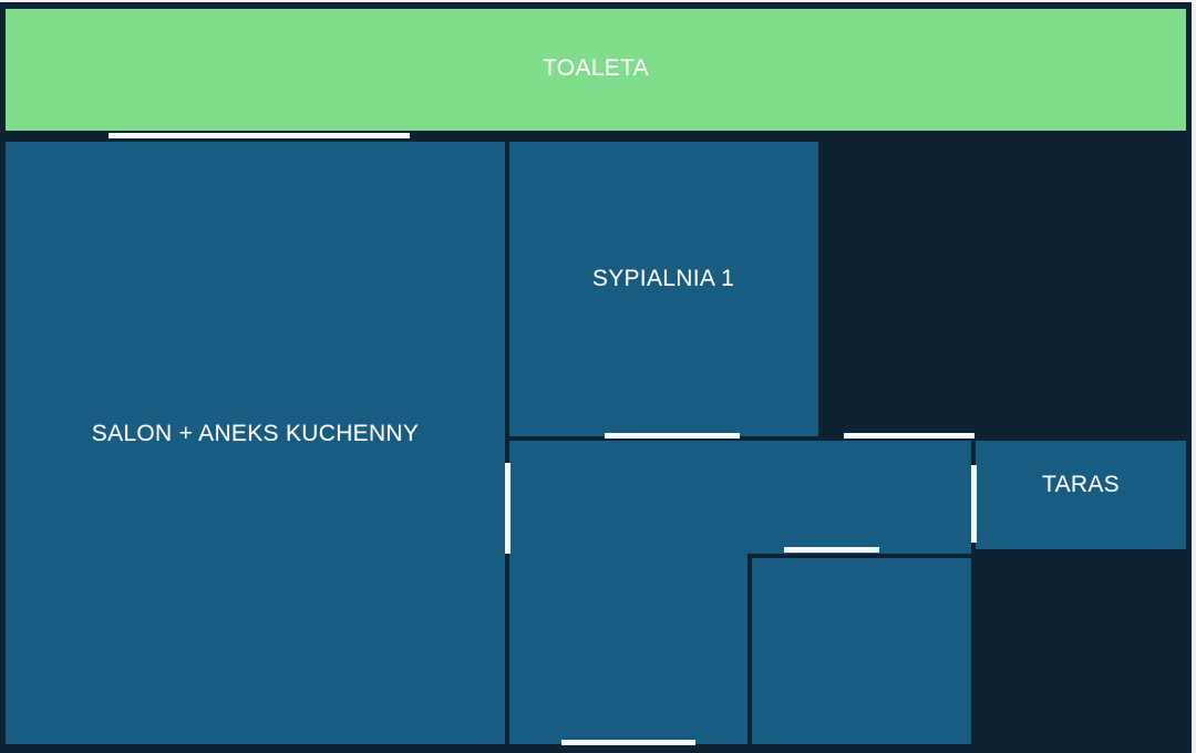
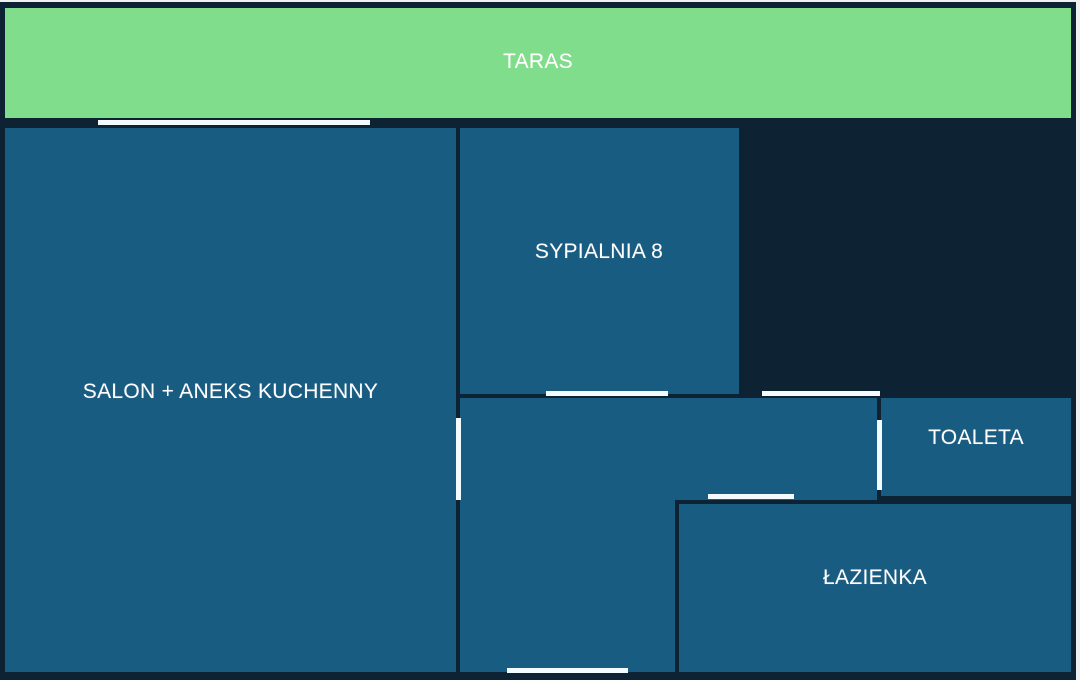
- TOALETA
+ TARAS
  SALON + ANEKS KUCHENNY
- SYPIALNIA 1
+ SYPIALNIA 8
- TARAS
+ TOALETA
+ ŁAZIENKA
